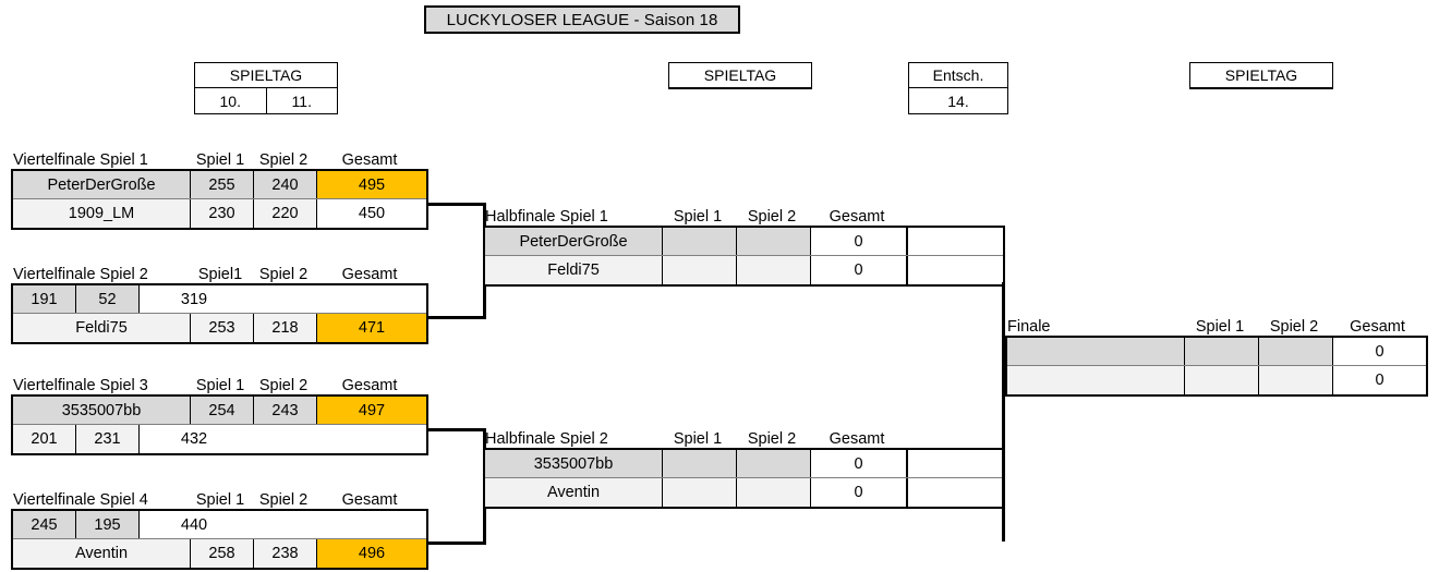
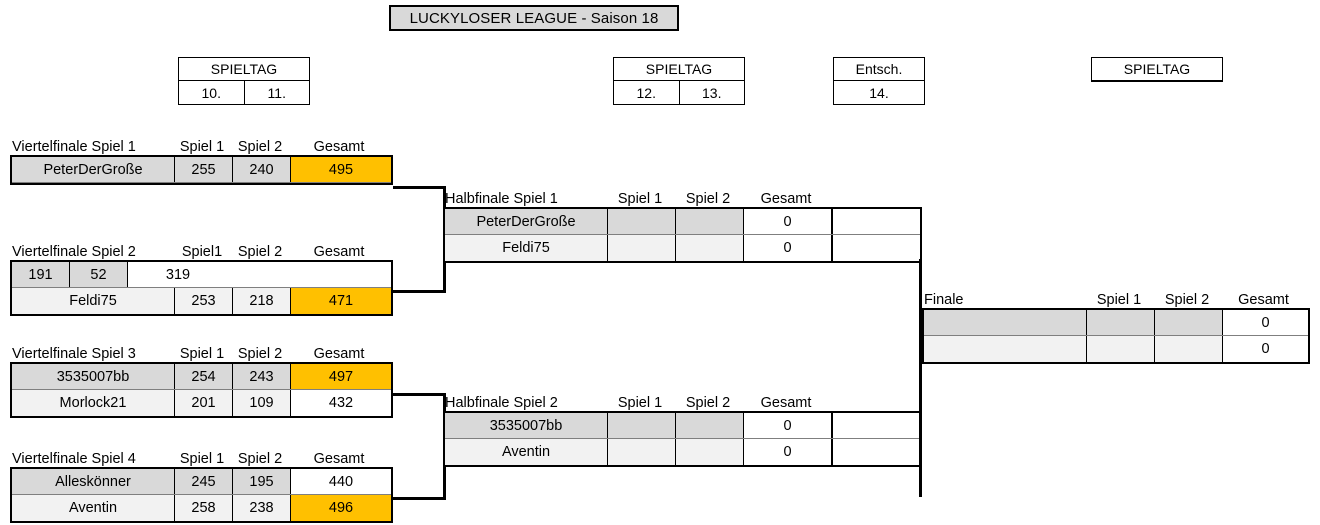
  LUCKYLOSER LEAGUE - Saison 18
  SPIELTAG
  10.
  11.
  SPIELTAG
+ 12.
+ 13.
  Entsch.
  14.
  SPIELTAG
  Viertelfinale Spiel 1
  Spiel 1
  Spiel 2
  Gesamt
  PeterDerGroße
  255
  240
  495
- 1909_LM
- 230
- 220
- 450
  Viertelfinale Spiel 2
  Spiel1
  Spiel 2
  Gesamt
  191
  52
  319
  Feldi75
  253
  218
  471
  Viertelfinale Spiel 3
  Spiel 1
  Spiel 2
  Gesamt
  3535007bb
  254
  243
  497
+ Morlock21
  201
- 231
+ 109
  432
  Viertelfinale Spiel 4
  Spiel 1
  Spiel 2
  Gesamt
+ Alleskönner
  245
  195
  440
  Aventin
  258
  238
  496
  Halbfinale Spiel 1
  Spiel 1
  Spiel 2
  Gesamt
  PeterDerGroße
  0
  Feldi75
  0
  Halbfinale Spiel 2
  Spiel 1
  Spiel 2
  Gesamt
  3535007bb
  0
  Aventin
  0
  Finale
  Spiel 1
  Spiel 2
  Gesamt
  0
  0
